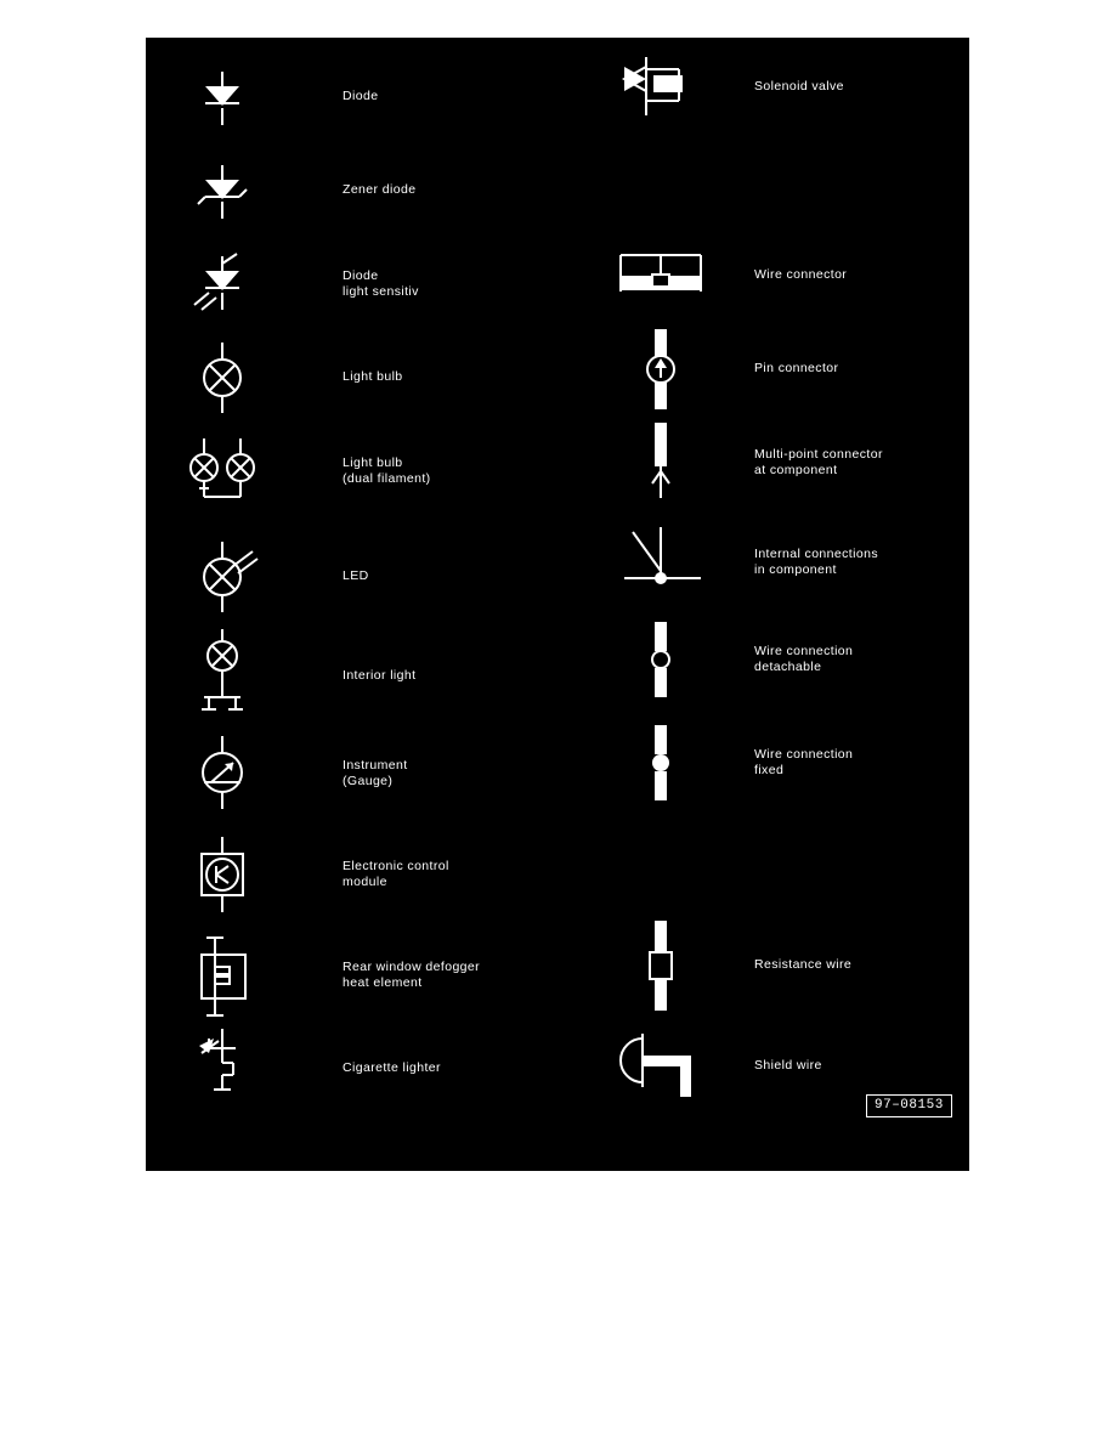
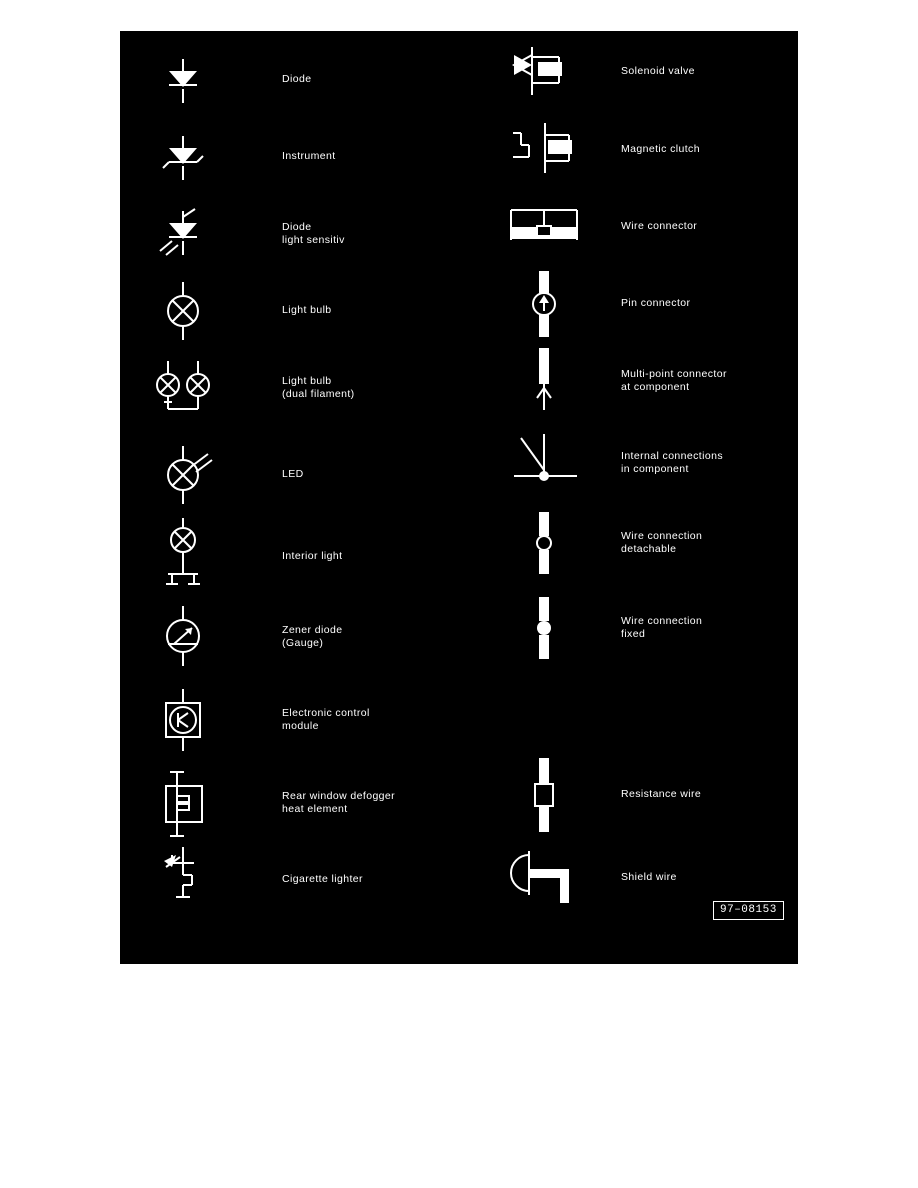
  Diode
- Zener diode
+ Instrument
  Diode
  light sensitiv
  Light bulb
  Light bulb
  (dual filament)
  LED
  Interior light
- Instrument
+ Zener diode
  (Gauge)
  Electronic control
  module
  Rear window defogger
  heat element
  Cigarette lighter
  Solenoid valve
+ Magnetic clutch
  Wire connector
  Pin connector
  Multi-point connector
  at component
  Internal connections
  in component
  Wire connection
  detachable
  Wire connection
  fixed
  Resistance wire
  Shield wire
  97–08153
